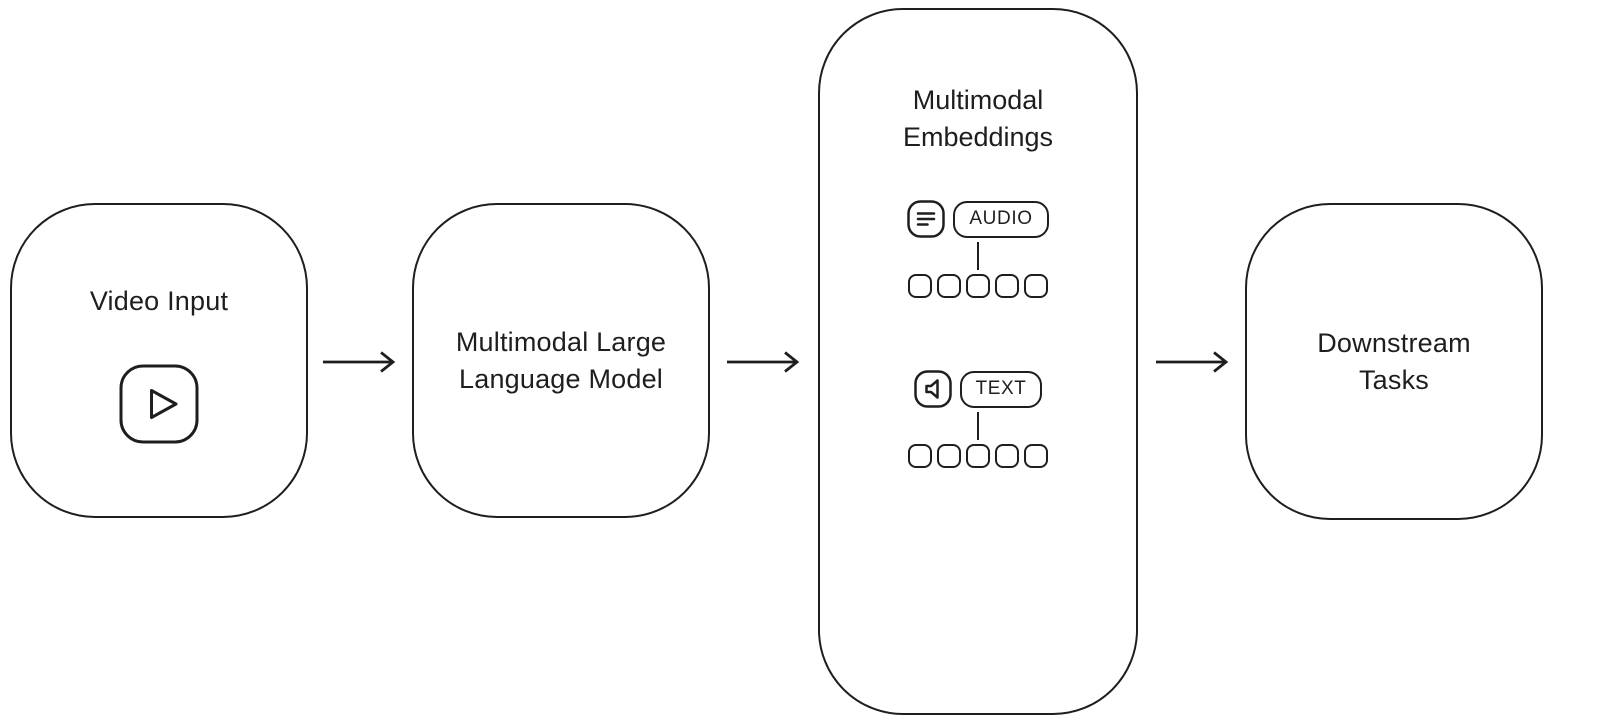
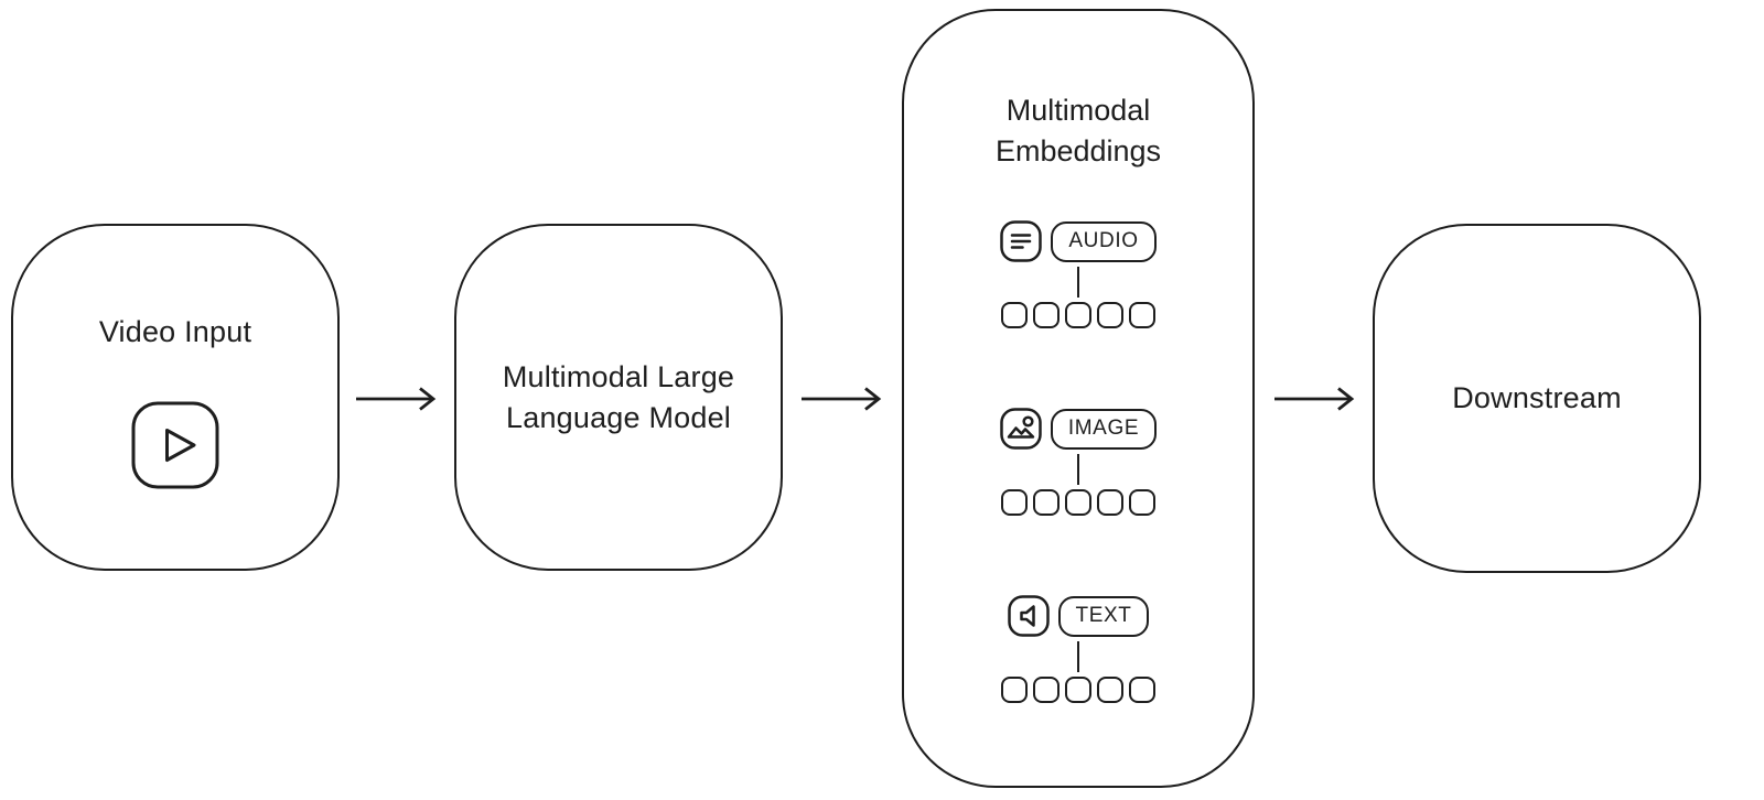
  Video Input
  Multimodal Large
  Language Model
  Multimodal
  Embeddings
  AUDIO
+ IMAGE
  TEXT
  Downstream
- Tasks
